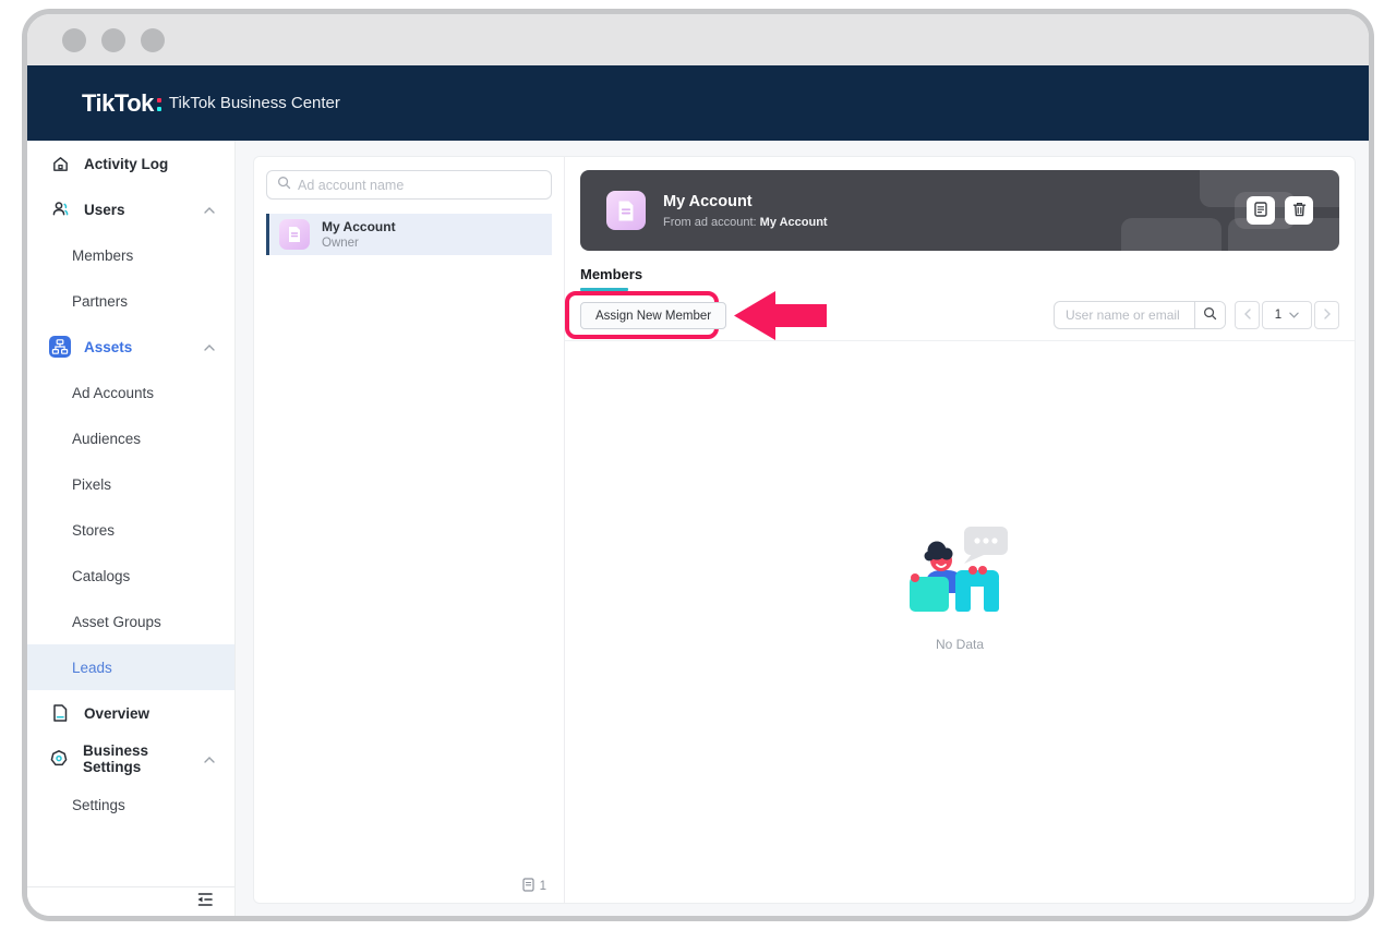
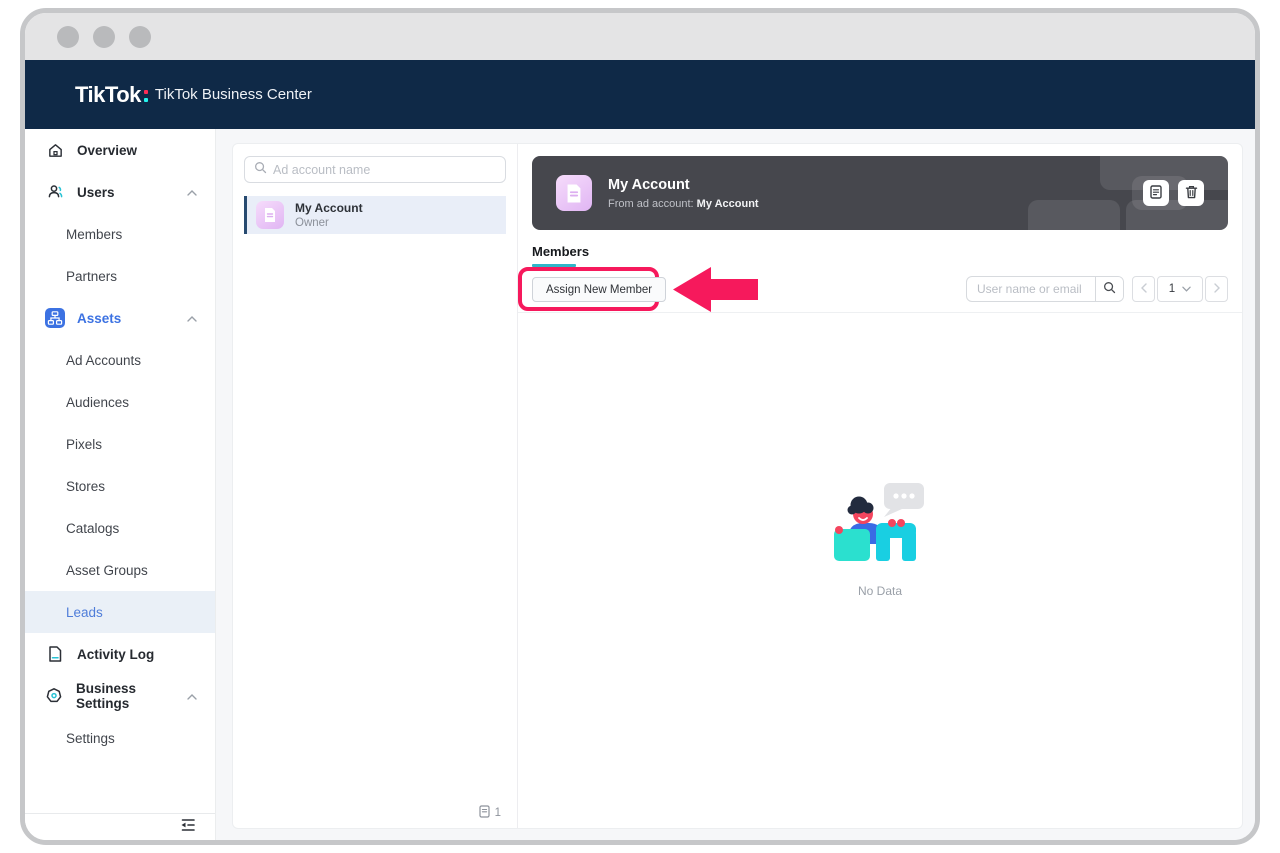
  TikTok
  TikTok Business Center
- Activity Log
+ Overview
  Users
  Members
  Partners
  Assets
  Ad Accounts
  Audiences
  Pixels
  Stores
  Catalogs
  Asset Groups
  Leads
- Overview
+ Activity Log
  Business Settings
  Settings
  Ad account name
  My Account
  Owner
  1
  My Account
  From ad account: My Account
  Members
  Assign New Member
  User name or email
  1
  No Data
